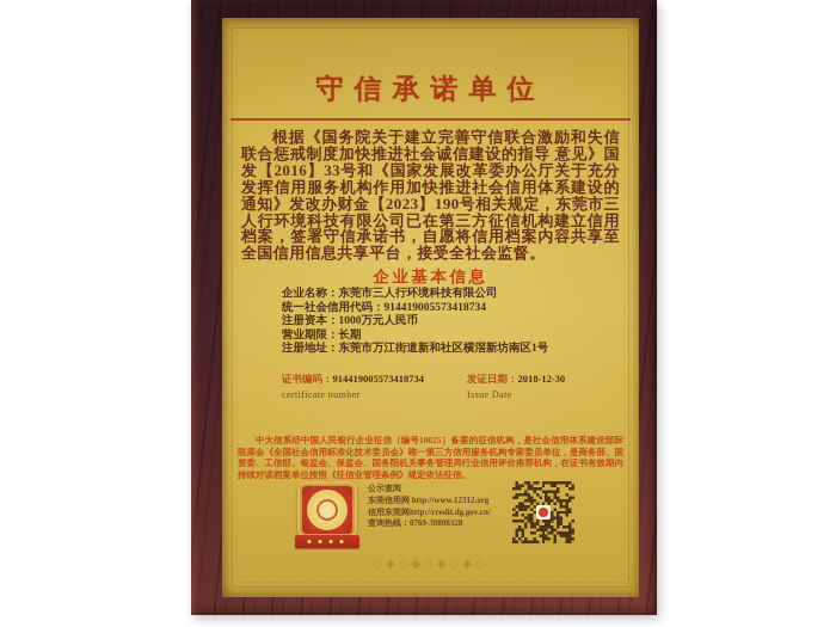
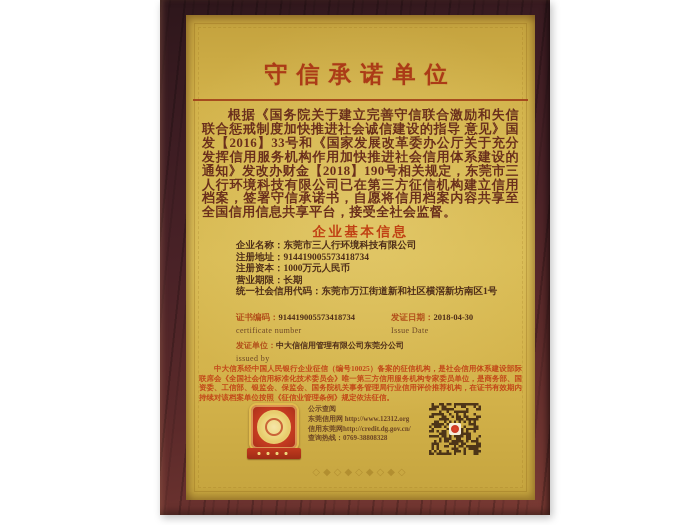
  守信承诺单位
- 根据《国务院关于建立完善守信联合激励和失信联合惩戒制度加快推进社会诚信建设的指导 意见》国发【2016】33号和《国家发展改革委办公厅关于充分发挥信用服务机构作用加快推进社会信用体系建设的通知》发改办财金【2023】190号相关规定，东莞市三人行环境科技有限公司已在第三方征信机构建立信用档案，签署守信承诺书，自愿将信用档案内容共享至全国信用信息共享平台，接受全社会监督。
+ 根据《国务院关于建立完善守信联合激励和失信联合惩戒制度加快推进社会诚信建设的指导 意见》国发【2016】33号和《国家发展改革委办公厅关于充分发挥信用服务机构作用加快推进社会信用体系建设的通知》发改办财金【2018】190号相关规定，东莞市三人行环境科技有限公司已在第三方征信机构建立信用档案，签署守信承诺书，自愿将信用档案内容共享至全国信用信息共享平台，接受全社会监督。
  企业基本信息
  企业名称：东莞市三人行环境科技有限公司
- 统一社会信用代码：914419005573418734
+ 注册地址：914419005573418734
  注册资本：1000万元人民币
  营业期限：长期
- 注册地址：东莞市万江街道新和社区横滘新坊南区1号
+ 统一社会信用代码：东莞市万江街道新和社区横滘新坊南区1号
  证书编码：914419005573418734
  certificate number
- 发证日期：2018-12-30
+ 发证日期：2018-04-30
  Issue Date
+ 发证单位：中大信信用管理有限公司东莞分公司
+ issued by
  中大信系经中国人民银行企业征信（编号10025）备案的征信机构，是社会信用体系建设部际联席会《全国社会信用标准化技术委员会》唯一第三方信用服务机构专家委员单位，是商务部、国资委、工信部、银监会、保监会、国务院机关事务管理局行业信用评价推荐机构，在证书有效期内持续对该档案单位按照《征信业管理条例》规定依法征信。
  公示查阅
  东莞信用网 http://www.12312.org
  信用东莞网http://credit.dg.gov.cn/
  查询热线：0769-38808328
  ◇◆◇◆◇◆◇◆◇
